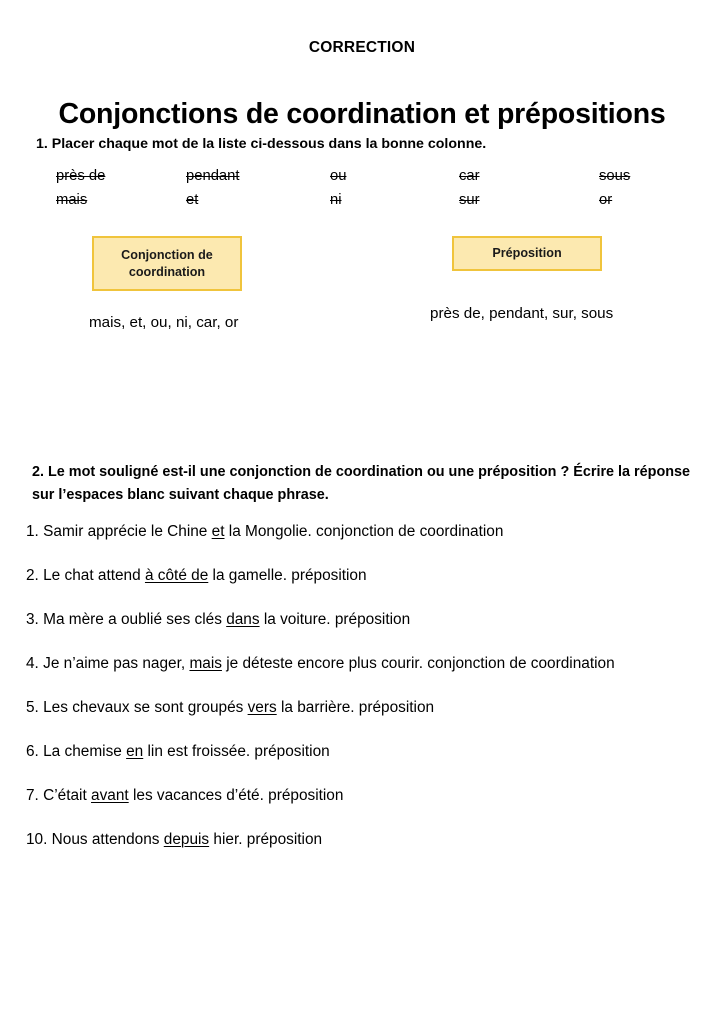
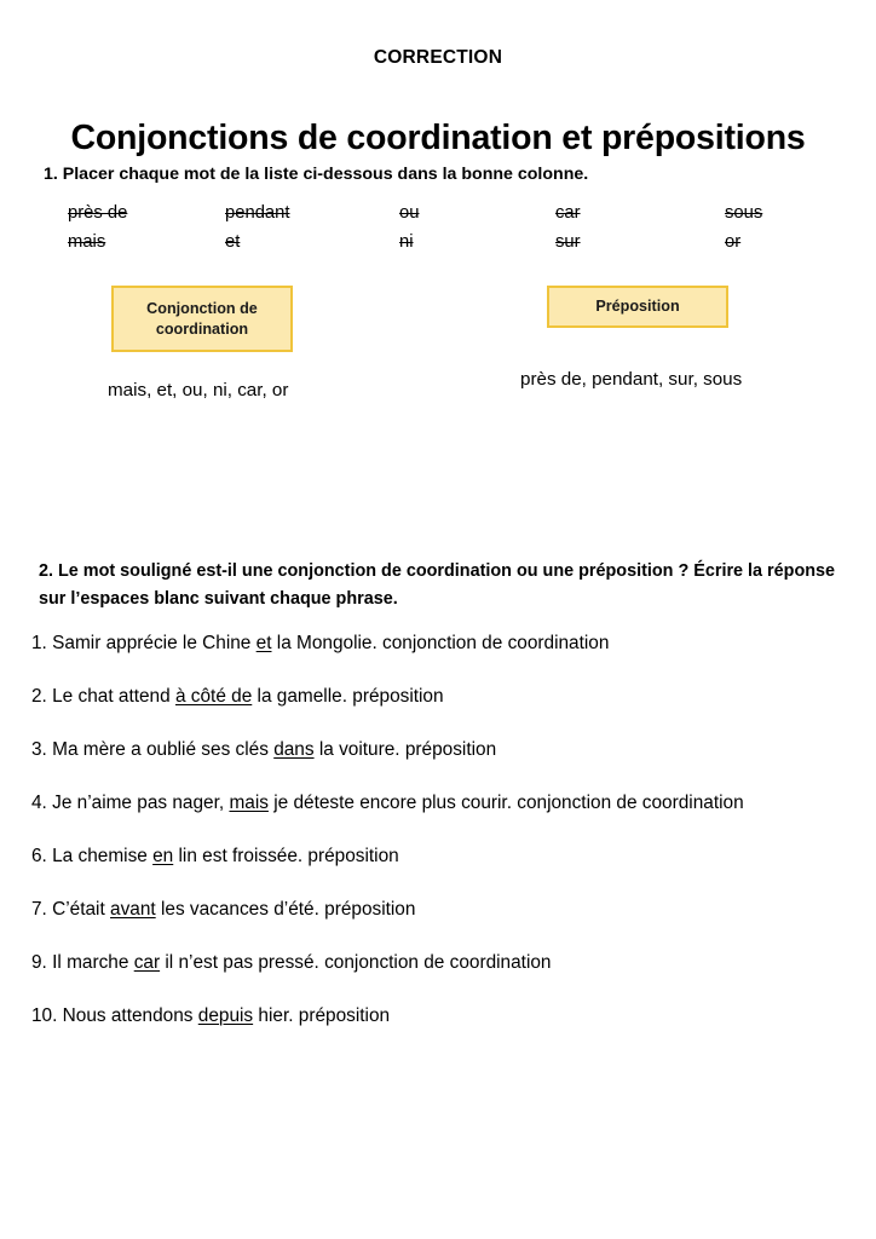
  CORRECTION
  Conjonctions de coordination et prépositions
  1. Placer chaque mot de la liste ci-dessous dans la bonne colonne.
  près de
  mais
  pendant
  et
  ou
  ni
  car
  sur
  sous
  or
  Conjonction de coordination
  mais, et, ou, ni, car, or
  Préposition
  près de, pendant, sur, sous
  2. Le mot souligné est-il une conjonction de coordination ou une préposition ? Écrire la réponse sur l’espaces blanc suivant chaque phrase.
  1. Samir apprécie le Chine et la Mongolie. conjonction de coordination
  2. Le chat attend à côté de la gamelle. préposition
  3. Ma mère a oublié ses clés dans la voiture. préposition
  4. Je n’aime pas nager, mais je déteste encore plus courir. conjonction de coordination
- 5. Les chevaux se sont groupés vers la barrière. préposition
  6. La chemise en lin est froissée. préposition
  7. C’était avant les vacances d’été. préposition
+ 9. Il marche car il n’est pas pressé. conjonction de coordination
  10. Nous attendons depuis hier. préposition
